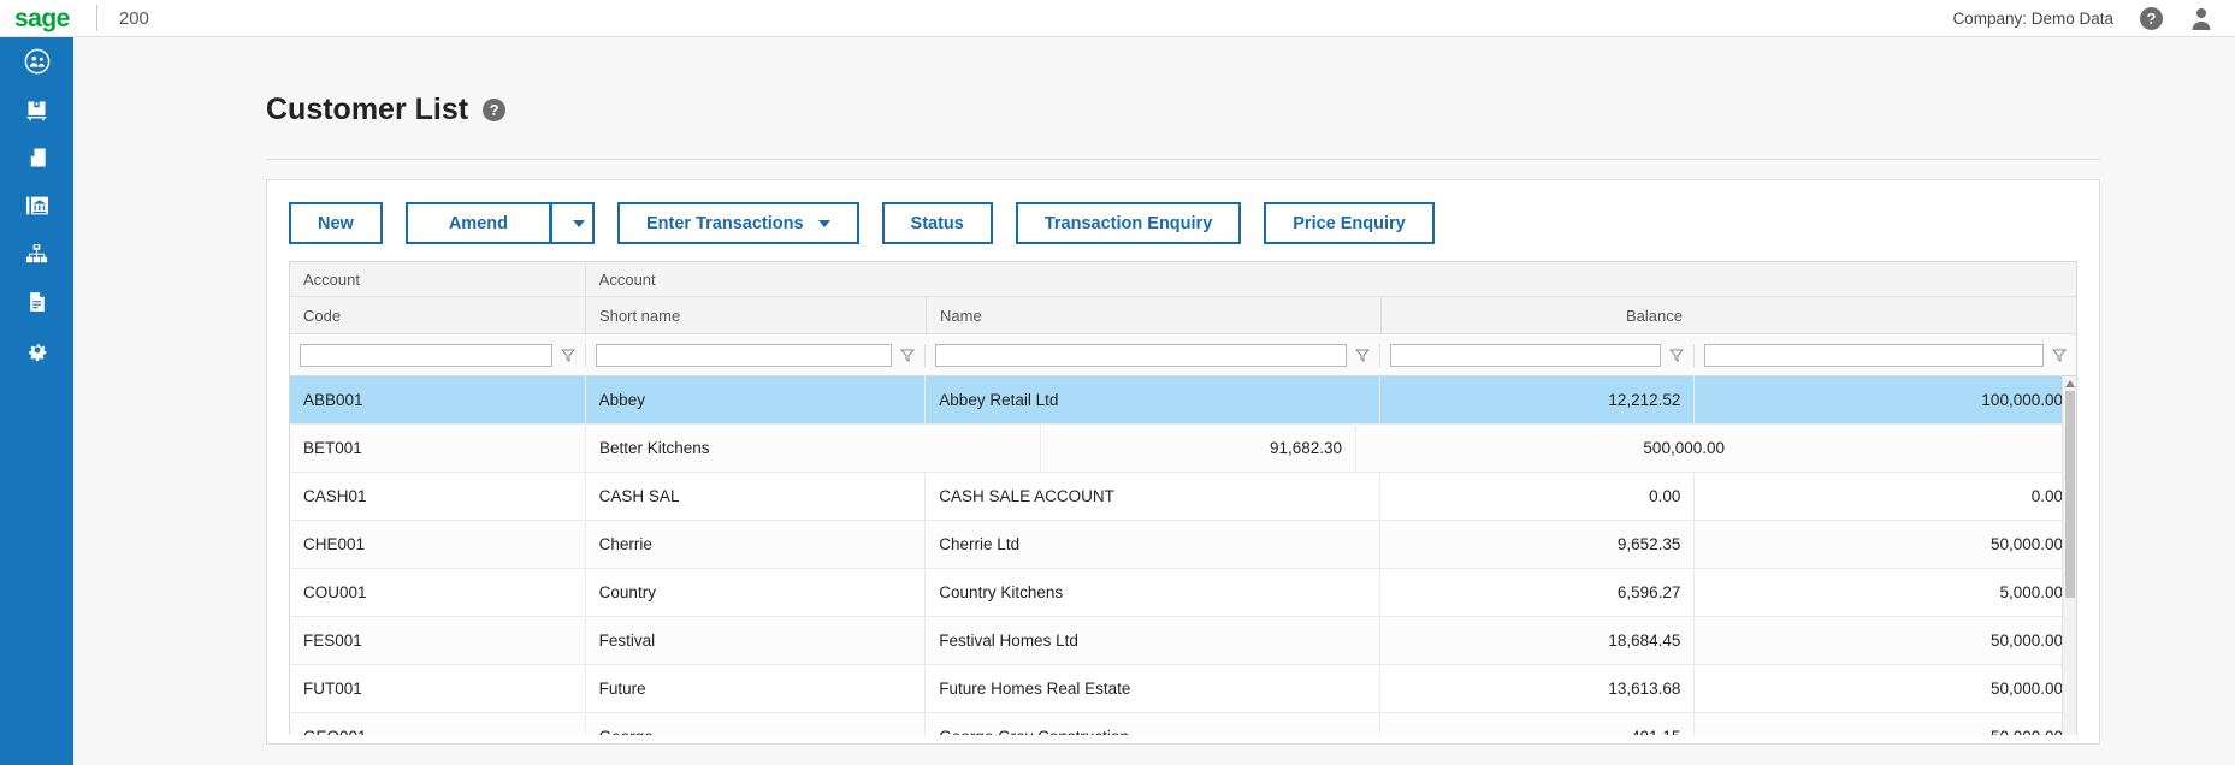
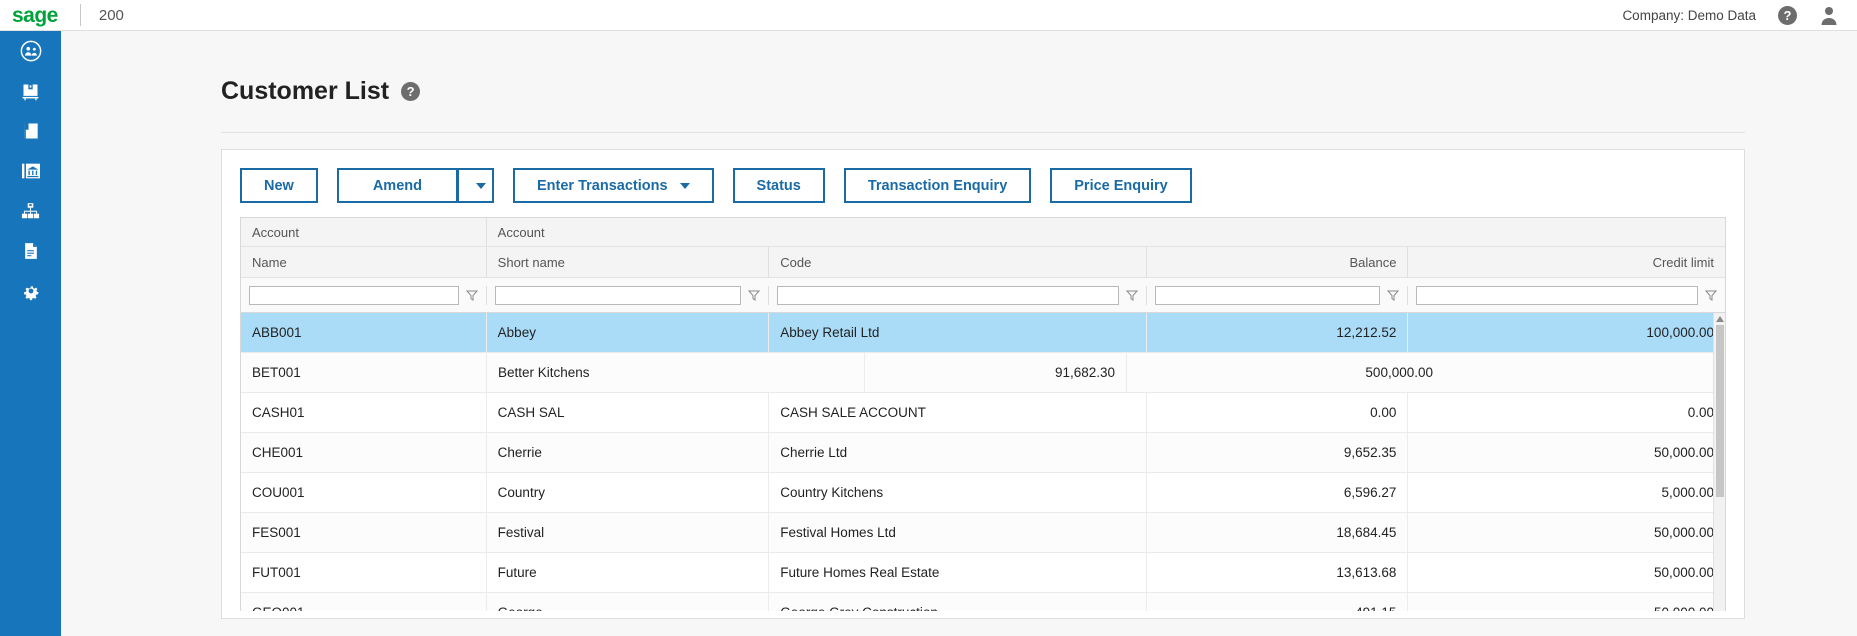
  sage
  200
  Company: Demo Data
  ?
  Customer List
  ?
  New
  Amend
  Enter Transactions
  Status
  Transaction Enquiry
  Price Enquiry
  Account
  Account
- Code
+ Name
  Short name
- Name
+ Code
  Balance
+ Credit limit
  ABB001
  Abbey
  Abbey Retail Ltd
  12,212.52
  100,000.00
  BET001
  Better Kitchens
  91,682.30
  500,000.00
  CASH01
  CASH SAL
  CASH SALE ACCOUNT
  0.00
  0.00
  CHE001
  Cherrie
  Cherrie Ltd
  9,652.35
  50,000.00
  COU001
  Country
  Country Kitchens
  6,596.27
  5,000.00
  FES001
  Festival
  Festival Homes Ltd
  18,684.45
  50,000.00
  FUT001
  Future
  Future Homes Real Estate
  13,613.68
  50,000.00
